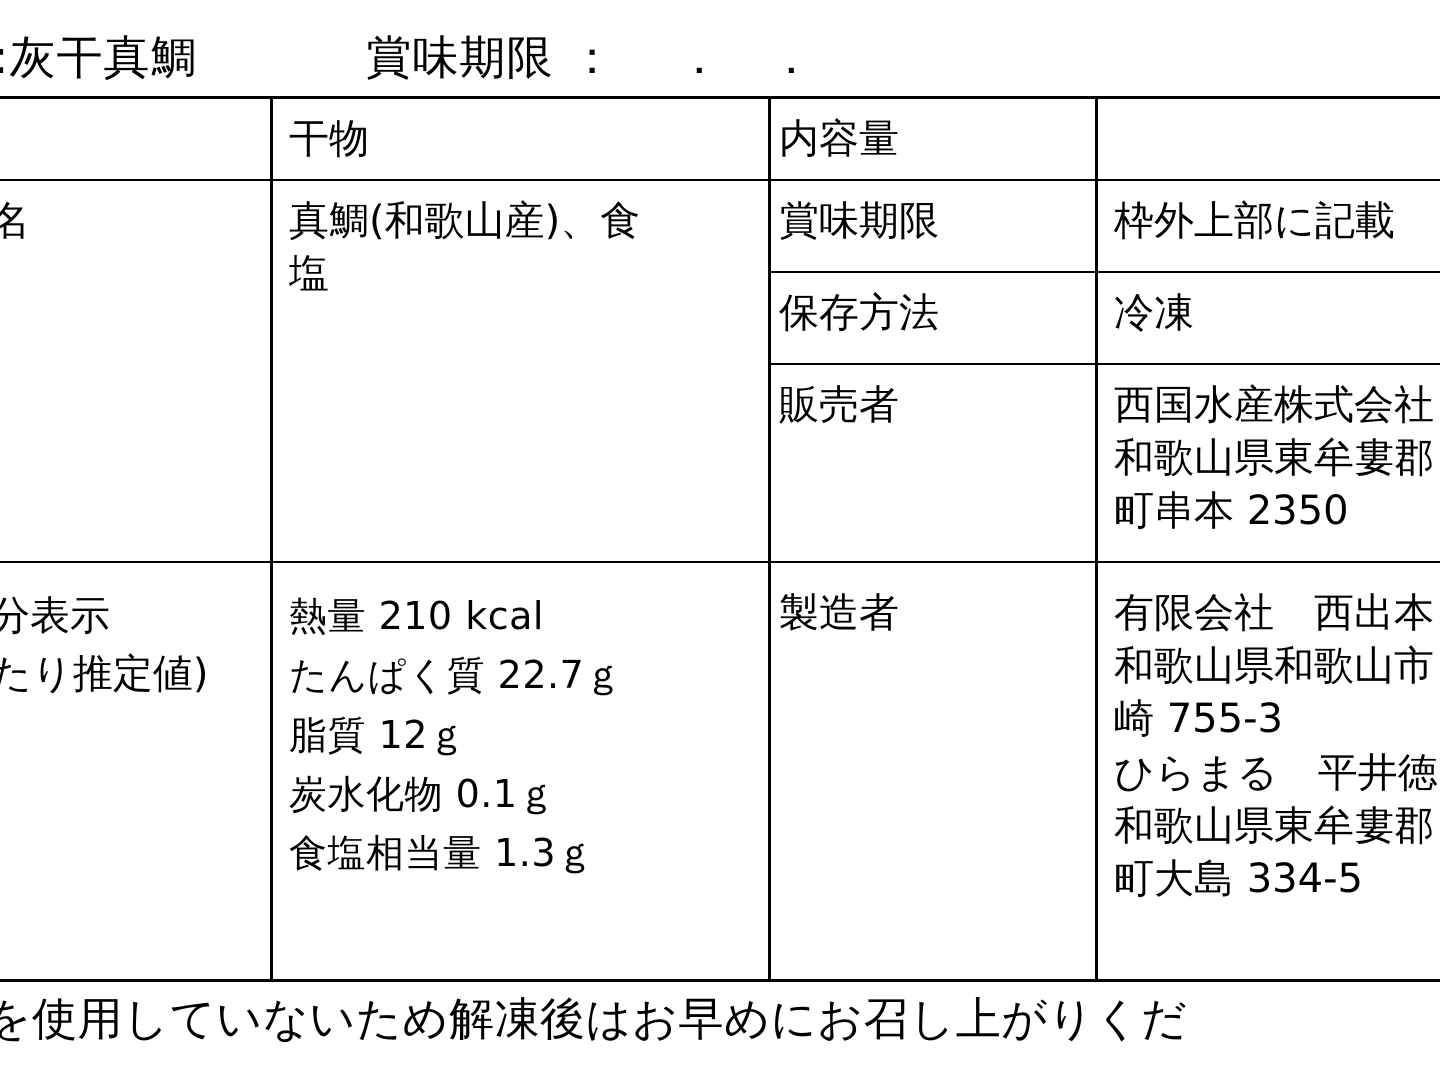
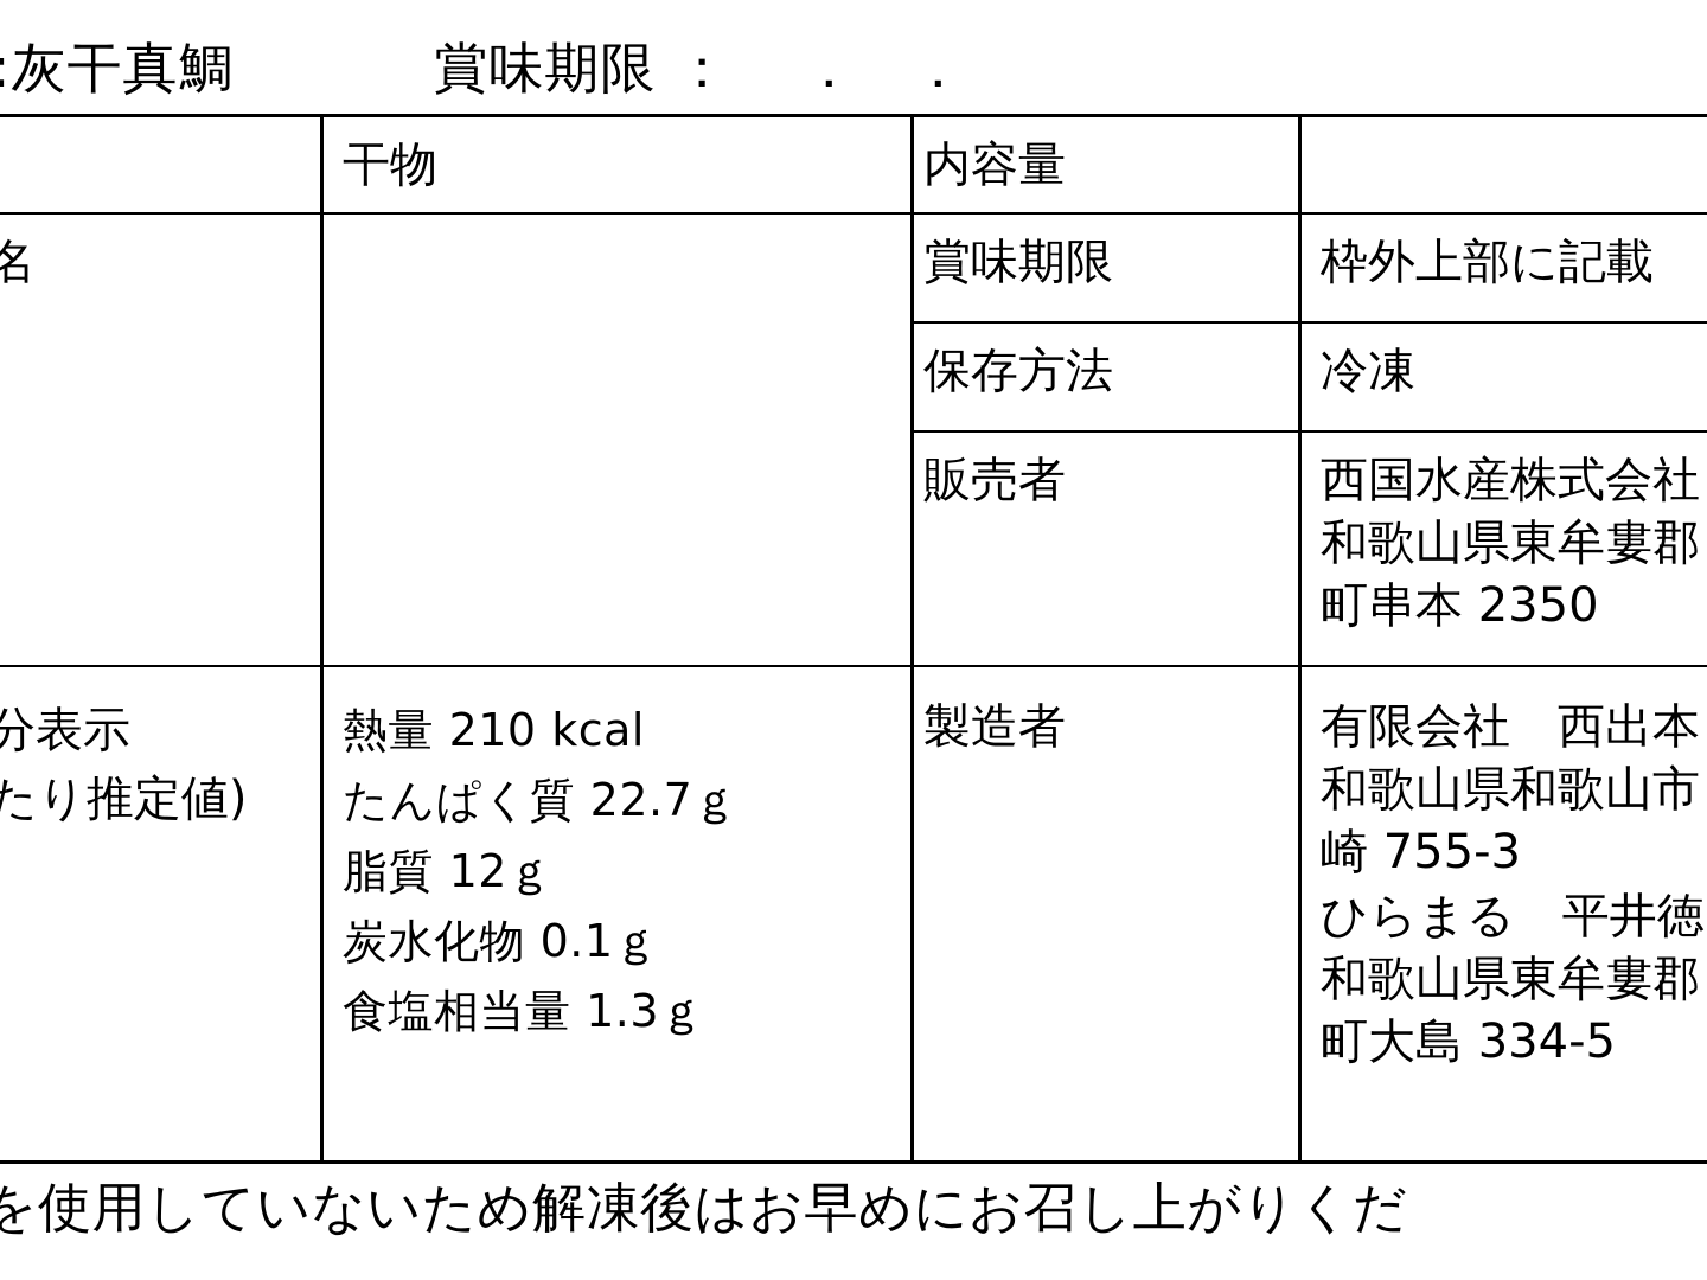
  :灰干真鯛
  賞味期限 ：
  ．．
  干物
- 真鯛(和歌山産)、食
- 塩
  分表示
  たり推定値)
  熱量 210 kcal
  たんぱく質 22.7ｇ
  脂質 12ｇ
  炭水化物 0.1ｇ
  食塩相当量 1.3ｇ
  内容量
  賞味期限
  枠外上部に記載
  保存方法
  冷凍
  販売者
  西国水産株式会社
  和歌山県東牟婁郡
  町串本 2350
  製造者
  有限会社 西出本
  和歌山県和歌山市
  崎 755-3
  ひらまる 平井徳
  和歌山県東牟婁郡
  町大島 334-5
  を使用していないため解凍後はお早めにお召し上がりくだ
